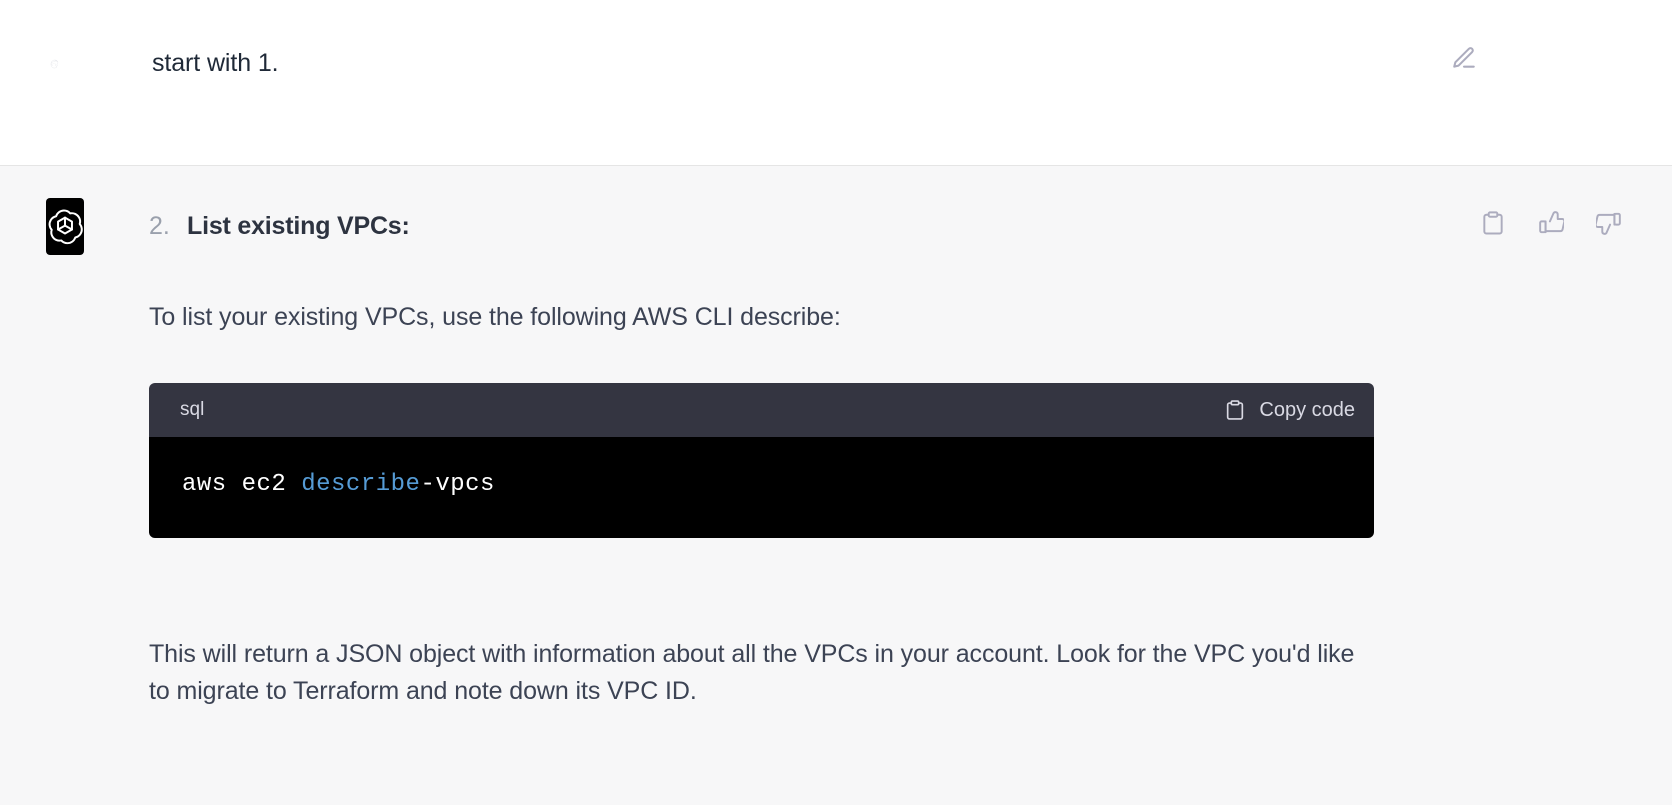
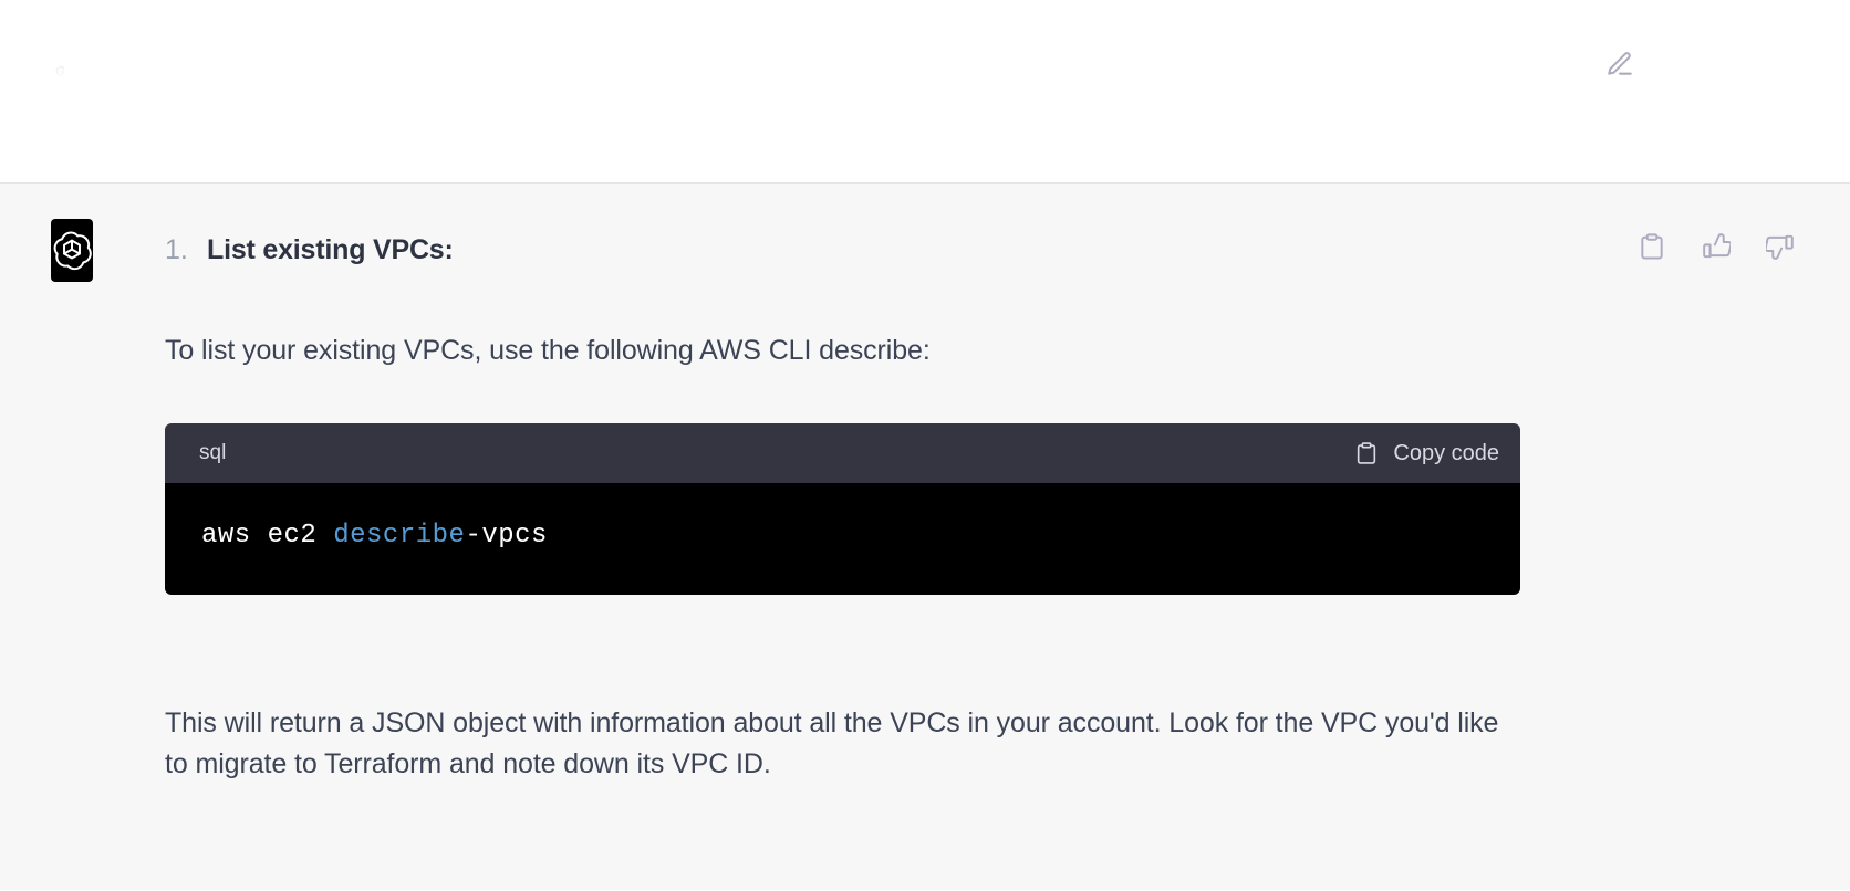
- start with 1.
- 2.
+ 1.
  List existing VPCs:
  To list your existing VPCs, use the following AWS CLI describe:
  sql
  Copy code
  aws ec2 describe-vpcs
  This will return a JSON object with information about all the VPCs in your account. Look for the VPC you'd like to migrate to Terraform and note down its VPC ID.
